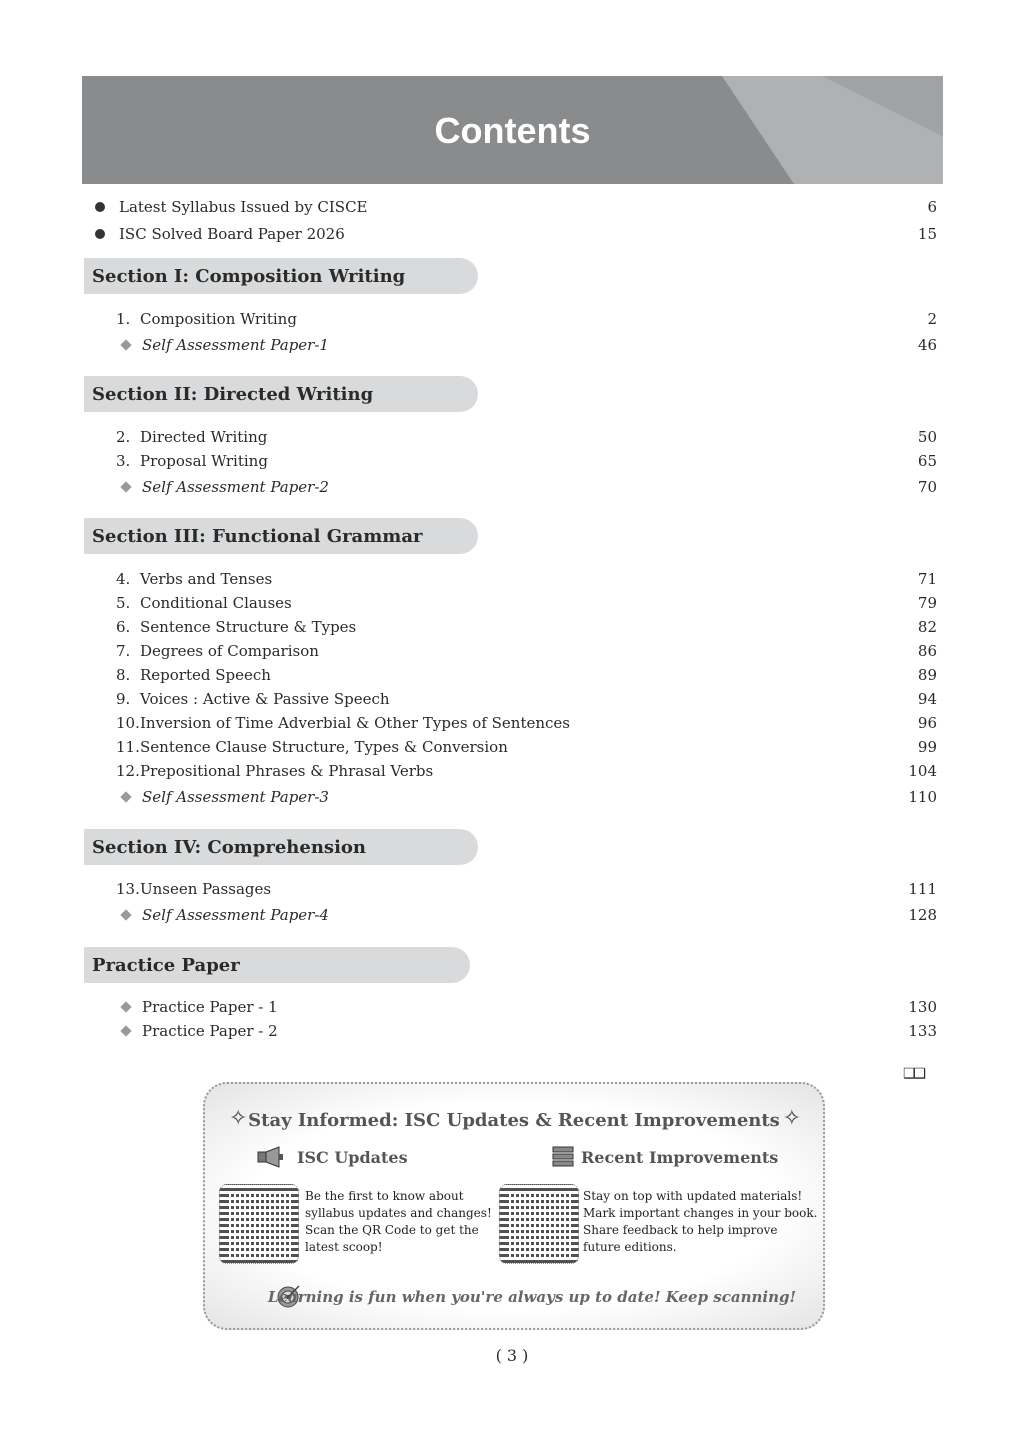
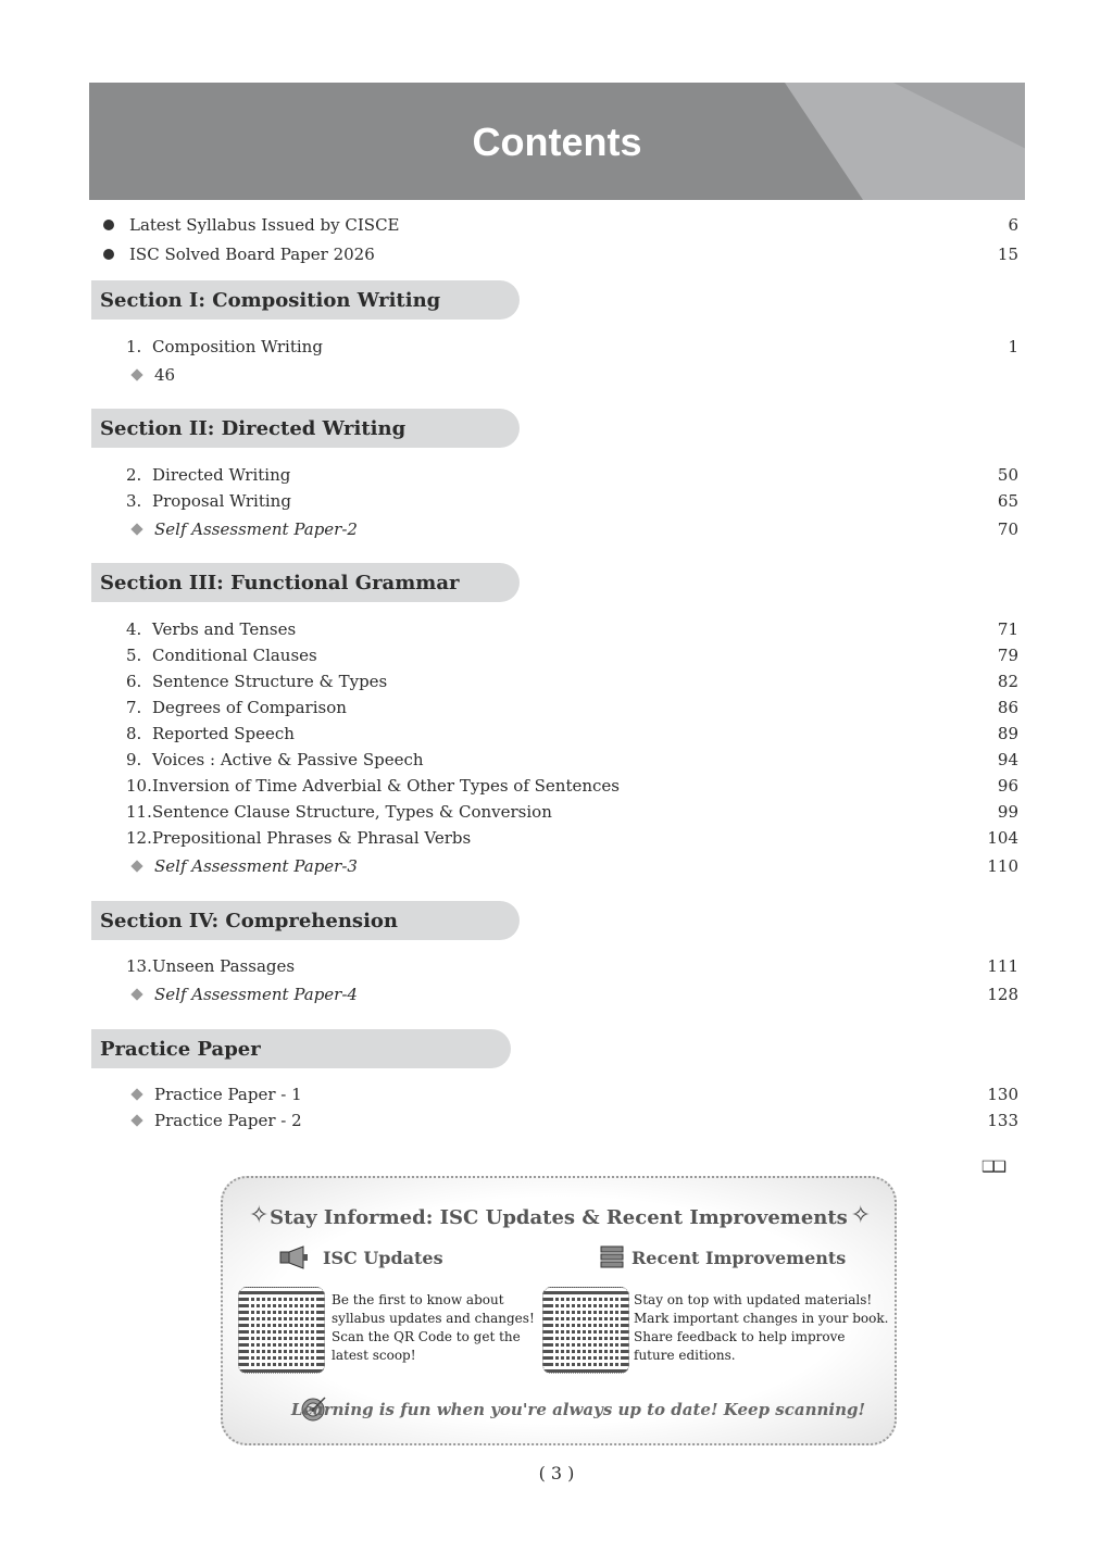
  Contents
  Latest Syllabus Issued by CISCE
  6
  ISC Solved Board Paper 2026
  15
  Section I: Composition Writing
  1.
  Composition Writing
- 2
+ 1
- Self Assessment Paper-1
  46
  Section II: Directed Writing
  2.
  Directed Writing
  50
  3.
  Proposal Writing
  65
  Self Assessment Paper-2
  70
  Section III: Functional Grammar
  4.
  Verbs and Tenses
  71
  5.
  Conditional Clauses
  79
  6.
  Sentence Structure & Types
  82
  7.
  Degrees of Comparison
  86
  8.
  Reported Speech
  89
  9.
  Voices : Active & Passive Speech
  94
  10.
  Inversion of Time Adverbial & Other Types of Sentences
  96
  11.
  Sentence Clause Structure, Types & Conversion
  99
  12.
  Prepositional Phrases & Phrasal Verbs
  104
  Self Assessment Paper-3
  110
  Section IV: Comprehension
  13.
  Unseen Passages
  111
  Self Assessment Paper-4
  128
  Practice Paper
  Practice Paper - 1
  130
  Practice Paper - 2
  133
  ❑❑
  ✧
  Stay Informed: ISC Updates & Recent Improvements
  ✧
  ISC Updates
  Recent Improvements
  Be the first to know about
  syllabus updates and changes!
  Scan the QR Code to get the
  latest scoop!
  Stay on top with updated materials!
  Mark important changes in your book.
  Share feedback to help improve
  future editions.
  Learning is fun when you're always up to date! Keep scanning!
  ( 3 )
